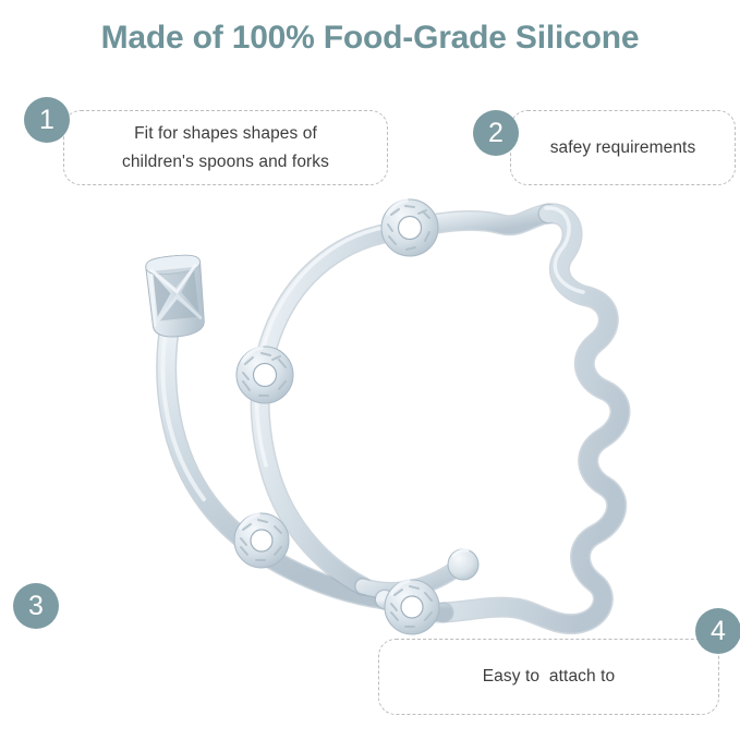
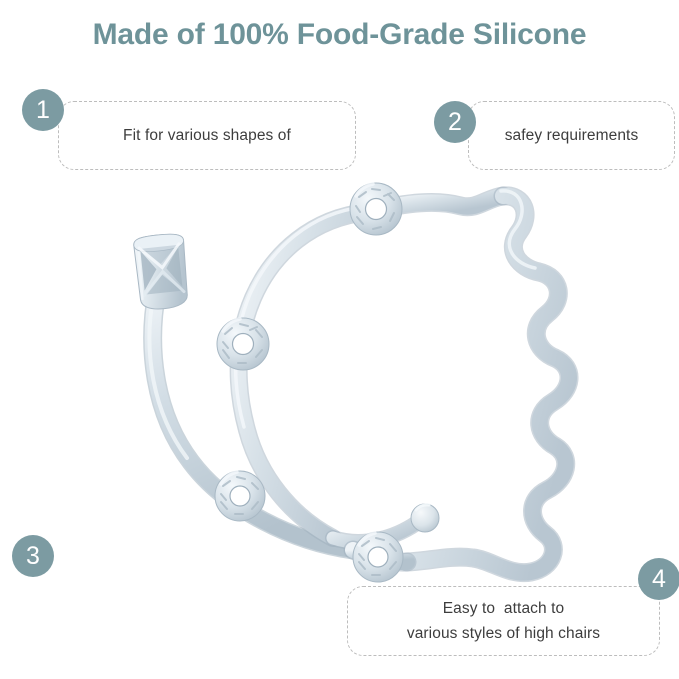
  Made of 100% Food-Grade Silicone
- Fit for shapes shapes of
+ Fit for various shapes of
- children's spoons and forks
  1
  safey requirements
  2
  3
  Easy to attach to
+ various styles of high chairs
  4
